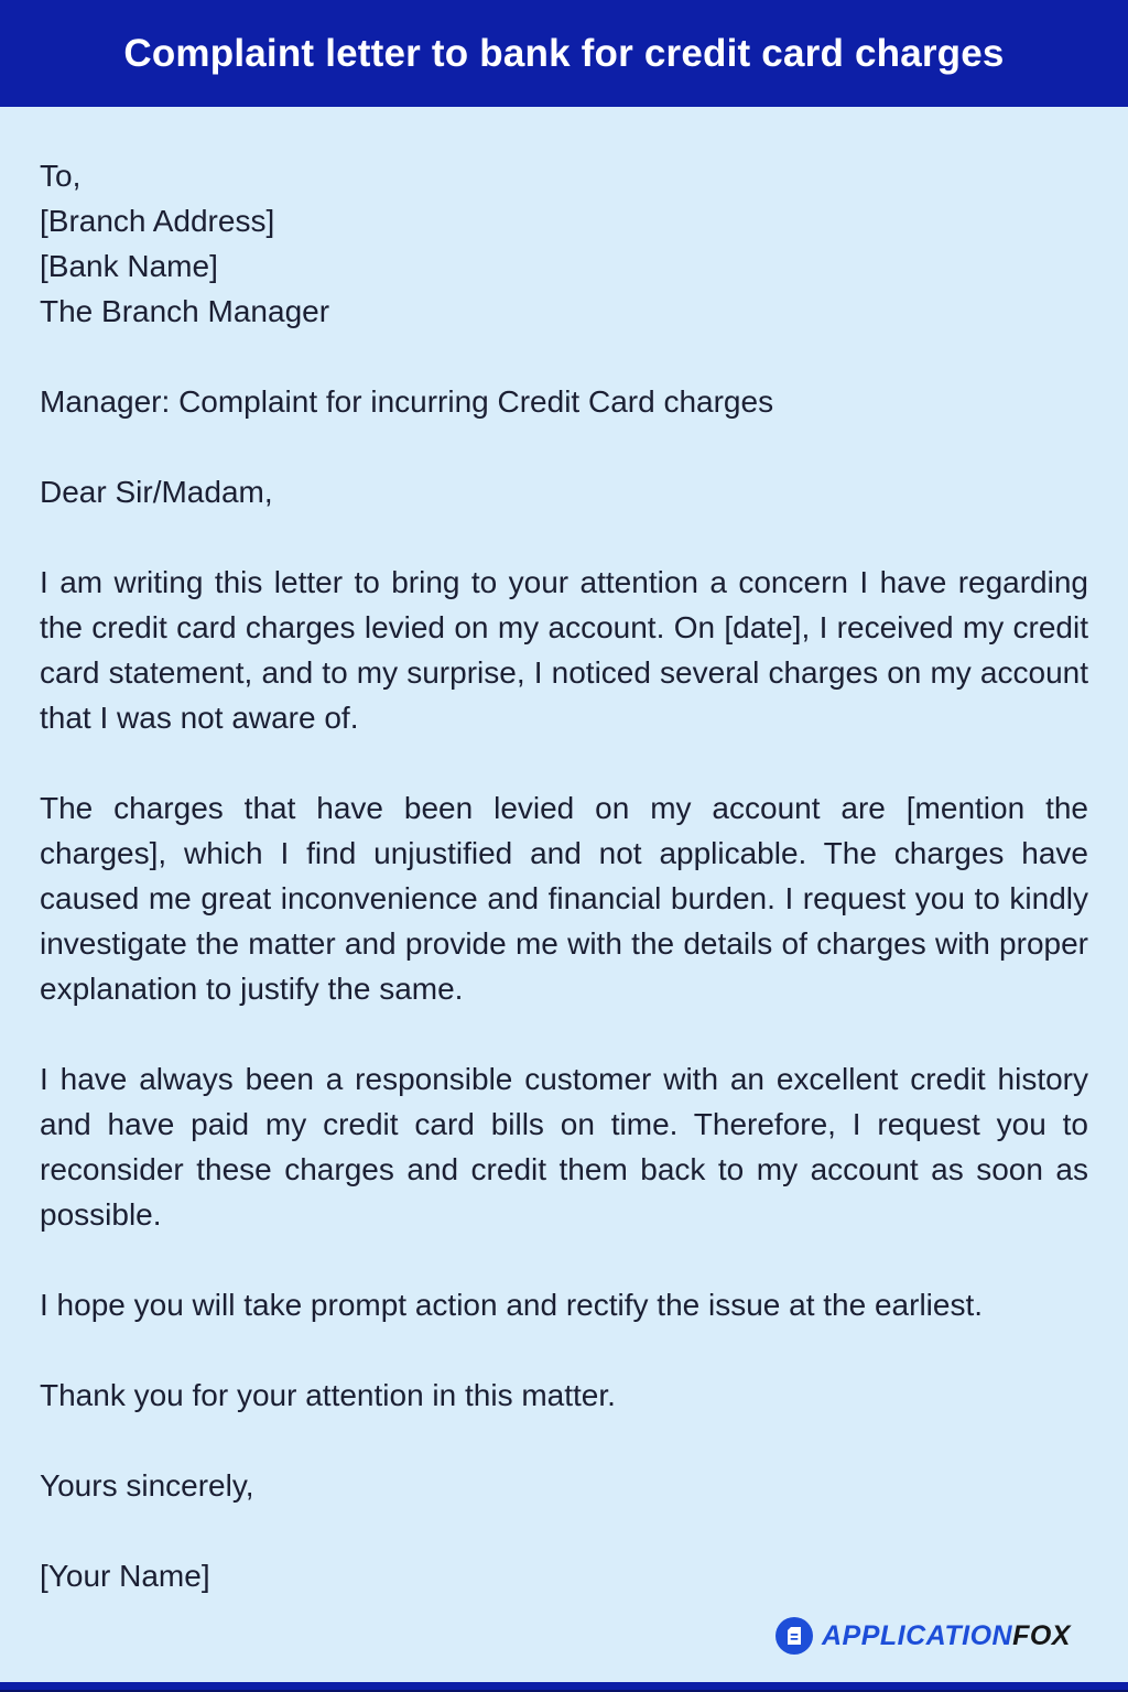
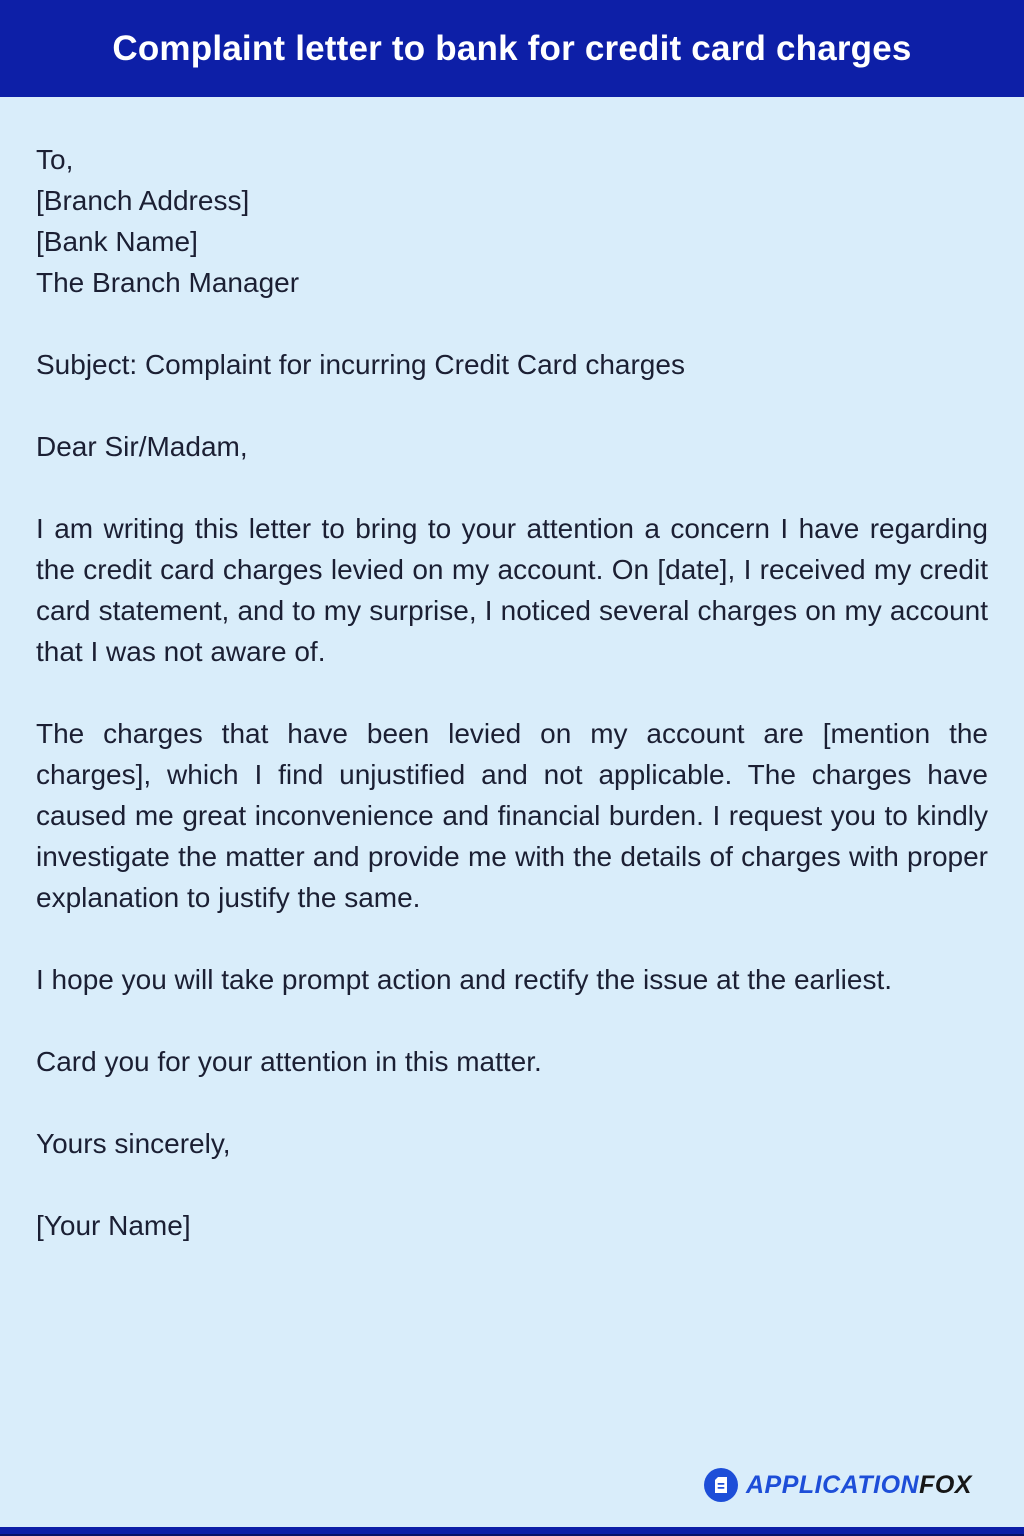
  Complaint letter to bank for credit card charges
  To,
  [Branch Address]
  [Bank Name]
  The Branch Manager
- Manager: Complaint for incurring Credit Card charges
+ Subject: Complaint for incurring Credit Card charges
  Dear Sir/Madam,
  I am writing this letter to bring to your attention a concern I have regarding the credit card charges levied on my account. On [date], I received my credit card statement, and to my surprise, I noticed several charges on my account that I was not aware of.
  The charges that have been levied on my account are [mention the charges], which I find unjustified and not applicable. The charges have caused me great inconvenience and financial burden. I request you to kindly investigate the matter and provide me with the details of charges with proper explanation to justify the same.
- I have always been a responsible customer with an excellent credit history and have paid my credit card bills on time. Therefore, I request you to reconsider these charges and credit them back to my account as soon as possible.
  I hope you will take prompt action and rectify the issue at the earliest.
- Thank you for your attention in this matter.
+ Card you for your attention in this matter.
  Yours sincerely,
  [Your Name]
  APPLICATIONFOX
